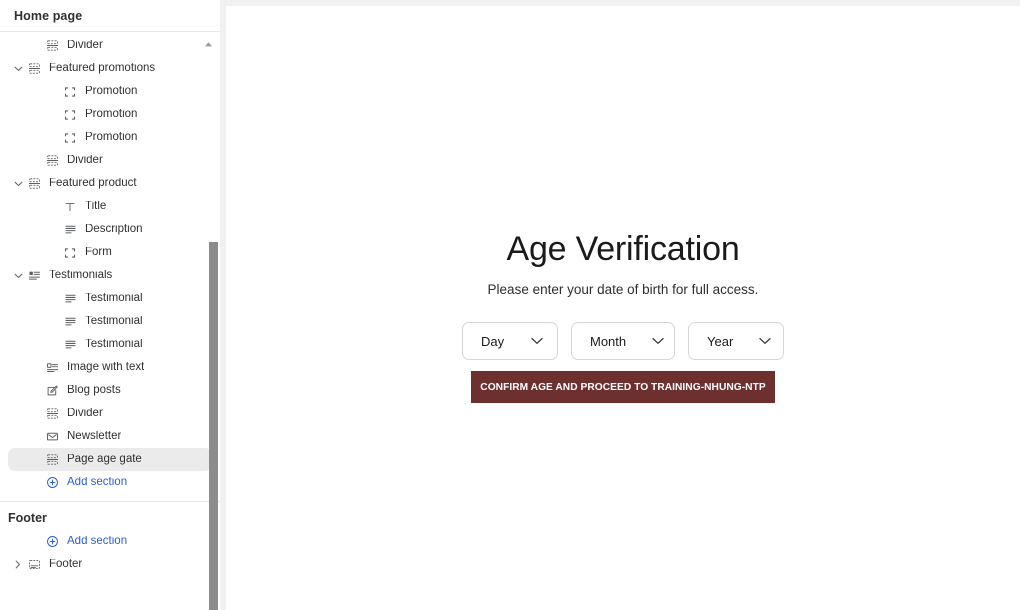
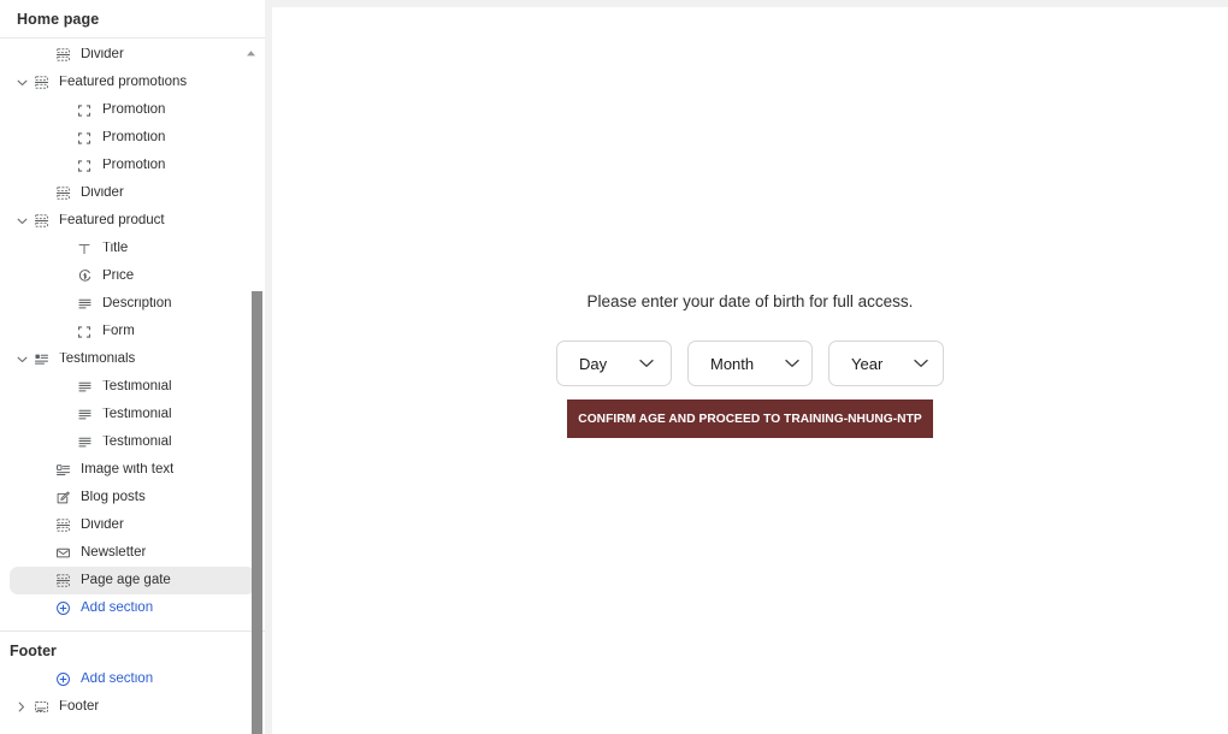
  Home page
  Divider
  Featured promotions
  Promotion
  Promotion
  Promotion
  Divider
  Featured product
  Title
+ Price
  Description
  Form
  Testimonials
  Testimonial
  Testimonial
  Testimonial
  Image with text
  Blog posts
  Divider
  Newsletter
  Page age gate
  Add section
  Footer
  Add section
  Footer
- Age Verification
  Please enter your date of birth for full access.
  Day
  Month
  Year
  CONFIRM AGE AND PROCEED TO TRAINING-NHUNG-NTP
